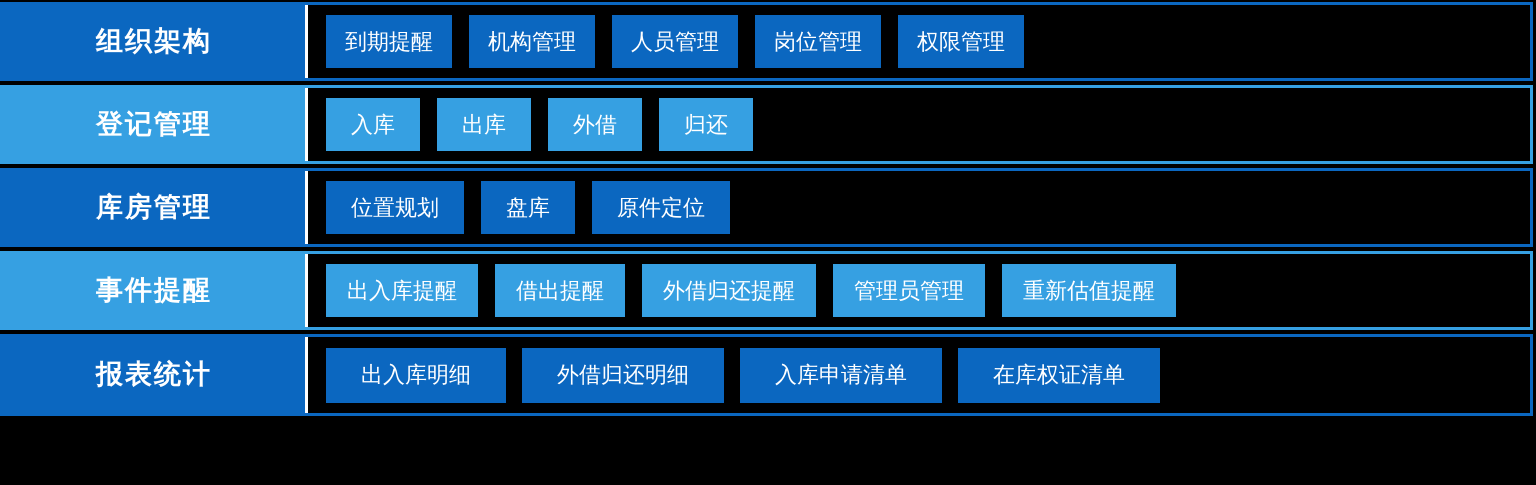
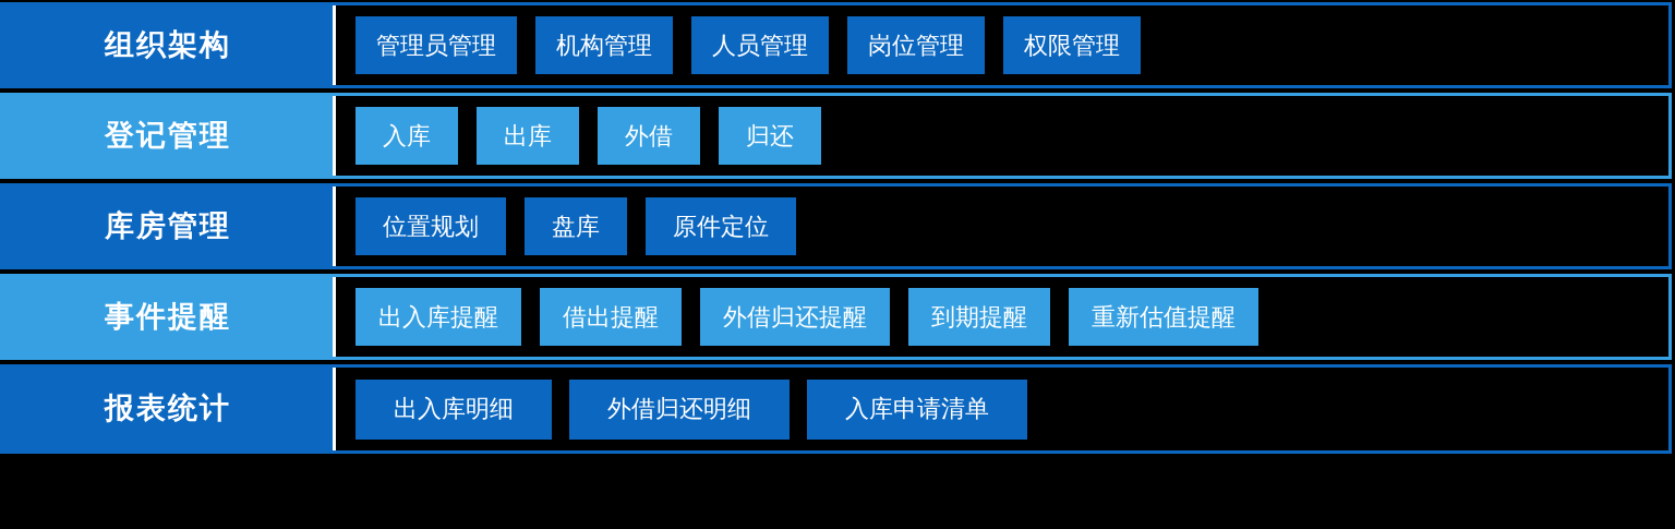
  组织架构
- 到期提醒
+ 管理员管理
  机构管理
  人员管理
  岗位管理
  权限管理
  登记管理
  入库
  出库
  外借
  归还
  库房管理
  位置规划
  盘库
  原件定位
  事件提醒
  出入库提醒
  借出提醒
  外借归还提醒
- 管理员管理
+ 到期提醒
  重新估值提醒
  报表统计
  出入库明细
  外借归还明细
  入库申请清单
- 在库权证清单
